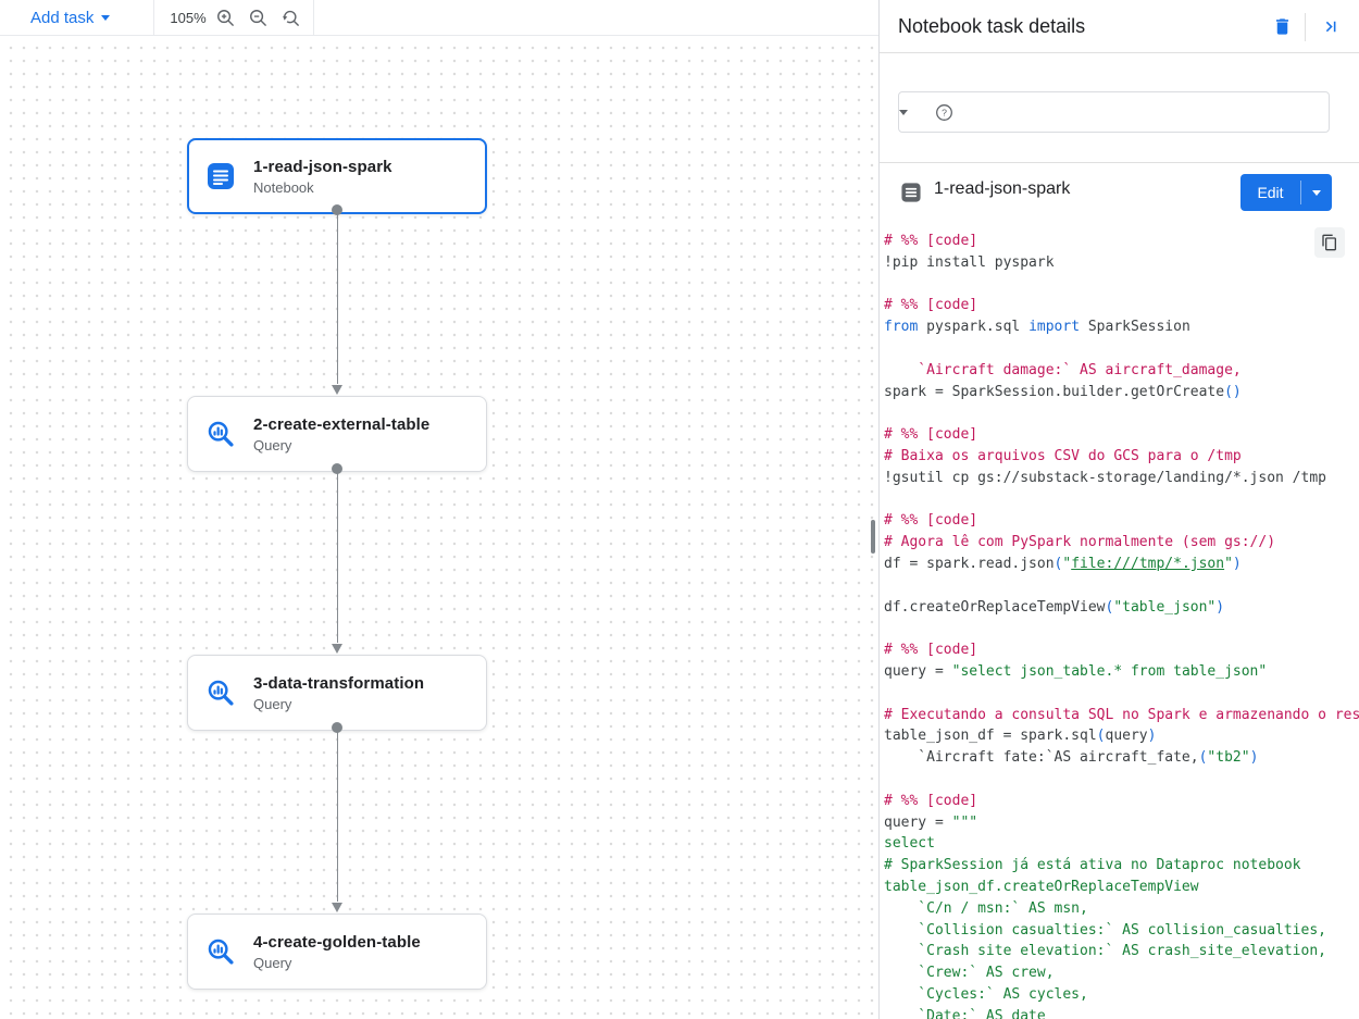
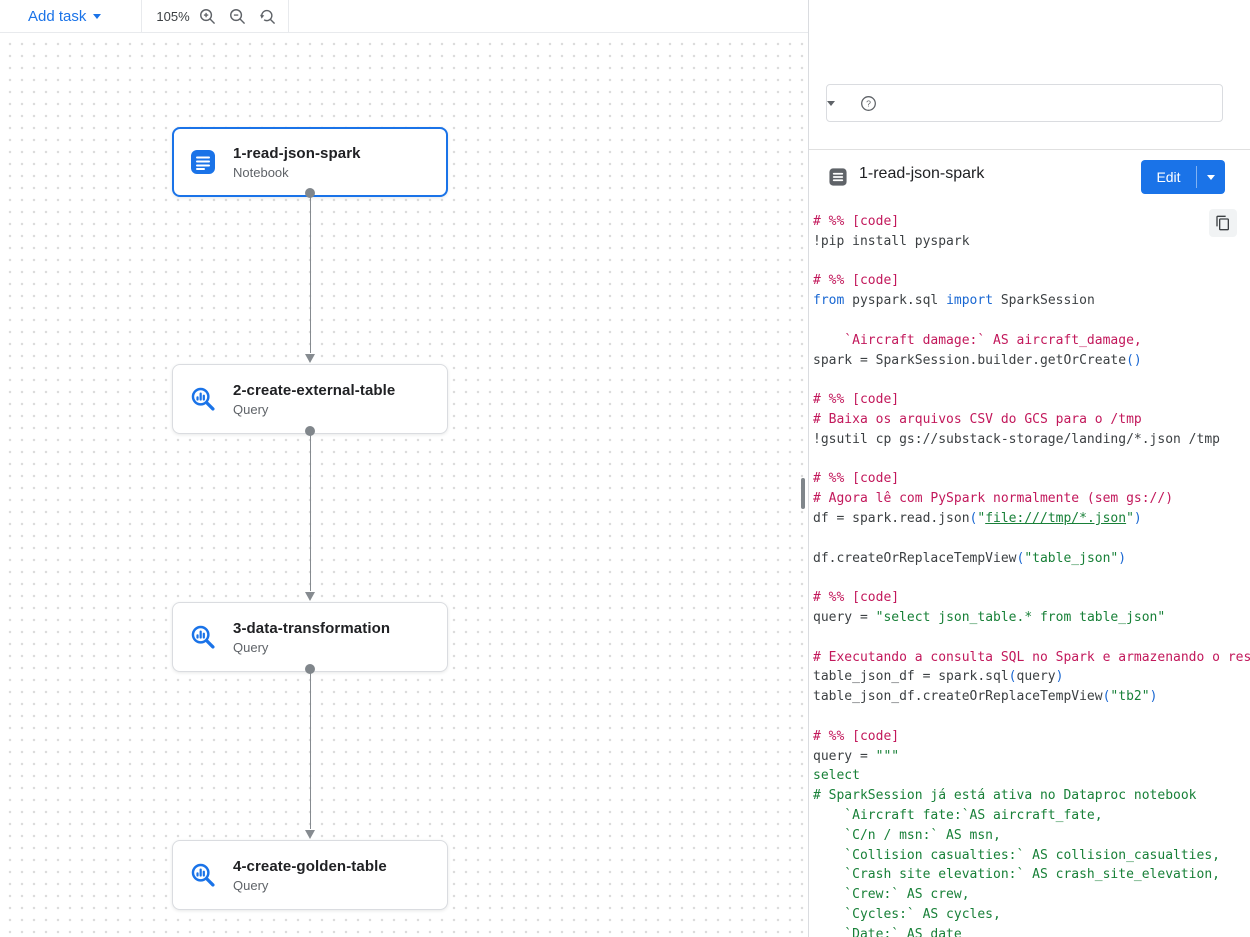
  Add task
  105%
  1-read-json-spark
  Notebook
  2-create-external-table
  Query
  3-data-transformation
  Query
  4-create-golden-table
  Query
- Notebook task details
  ?
  1-read-json-spark
  Edit
  # %% [code]
  !pip install pyspark
  # %% [code]
  from pyspark.sql import SparkSession
  `Aircraft damage:` AS aircraft_damage,
  spark = SparkSession.builder.getOrCreate()
  # %% [code]
  # Baixa os arquivos CSV do GCS para o /tmp
  !gsutil cp gs://substack-storage/landing/*.json /tmp
  # %% [code]
  # Agora lê com PySpark normalmente (sem gs://)
  df = spark.read.json("file:///tmp/*.json")
  df.createOrReplaceTempView("table_json")
  # %% [code]
  query = "select json_table.* from table_json"
  # Executando a consulta SQL no Spark e armazenando o res
  table_json_df = spark.sql(query)
- `Aircraft fate:`AS aircraft_fate,("tb2")
+ table_json_df.createOrReplaceTempView("tb2")
  # %% [code]
  query = """
  select
  # SparkSession já está ativa no Dataproc notebook
- table_json_df.createOrReplaceTempView
+ `Aircraft fate:`AS aircraft_fate,
  `C/n / msn:` AS msn,
  `Collision casualties:` AS collision_casualties,
  `Crash site elevation:` AS crash_site_elevation,
  `Crew:` AS crew,
  `Cycles:` AS cycles,
  `Date:` AS date
